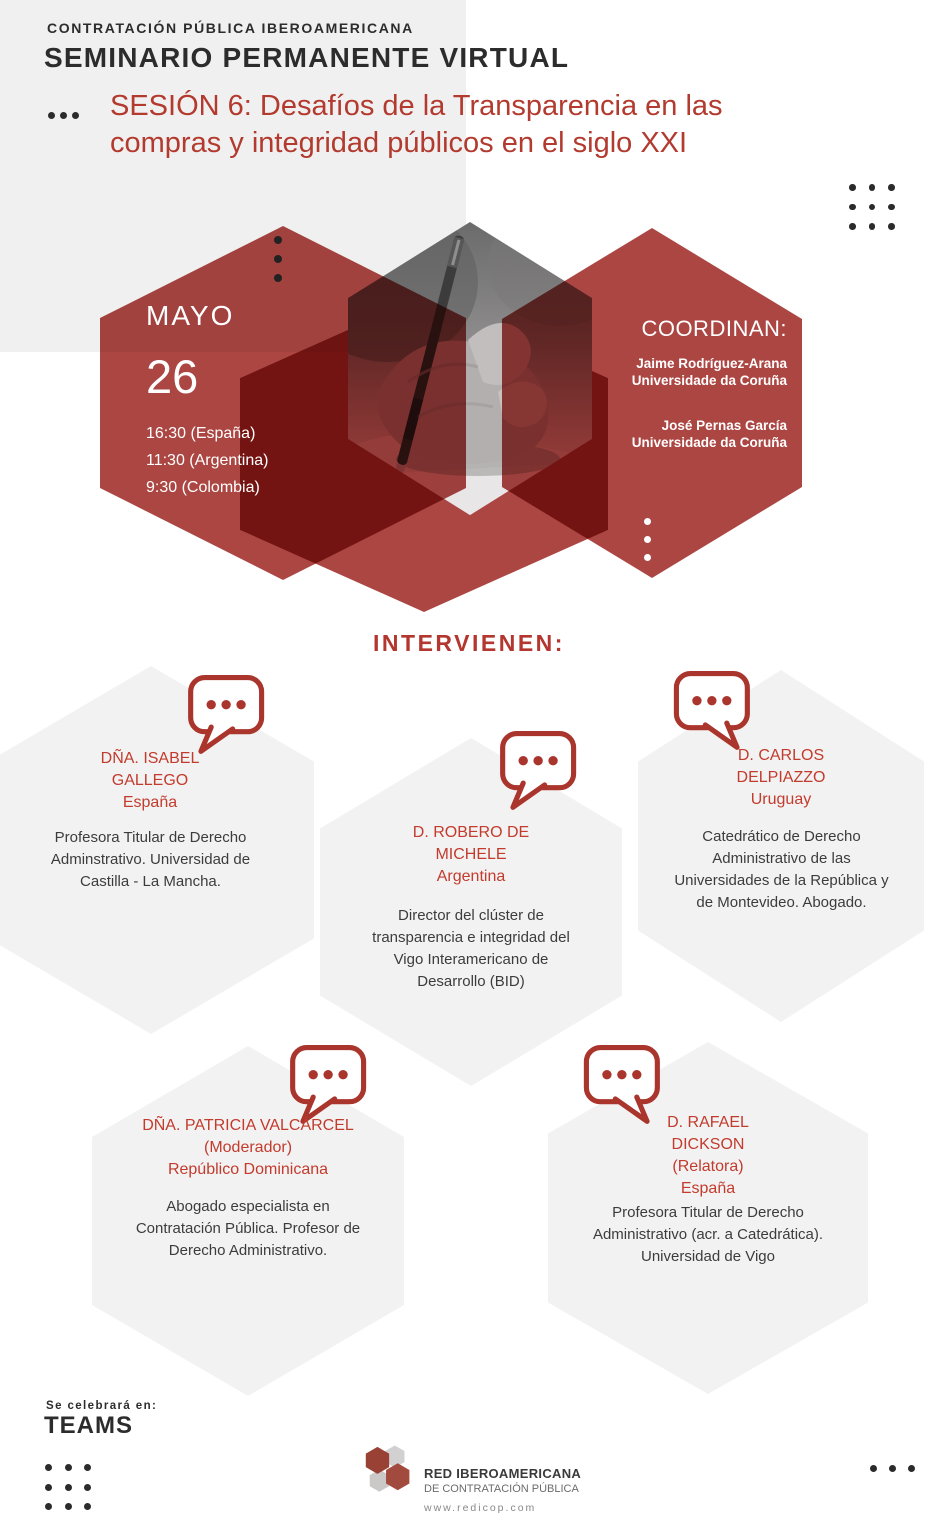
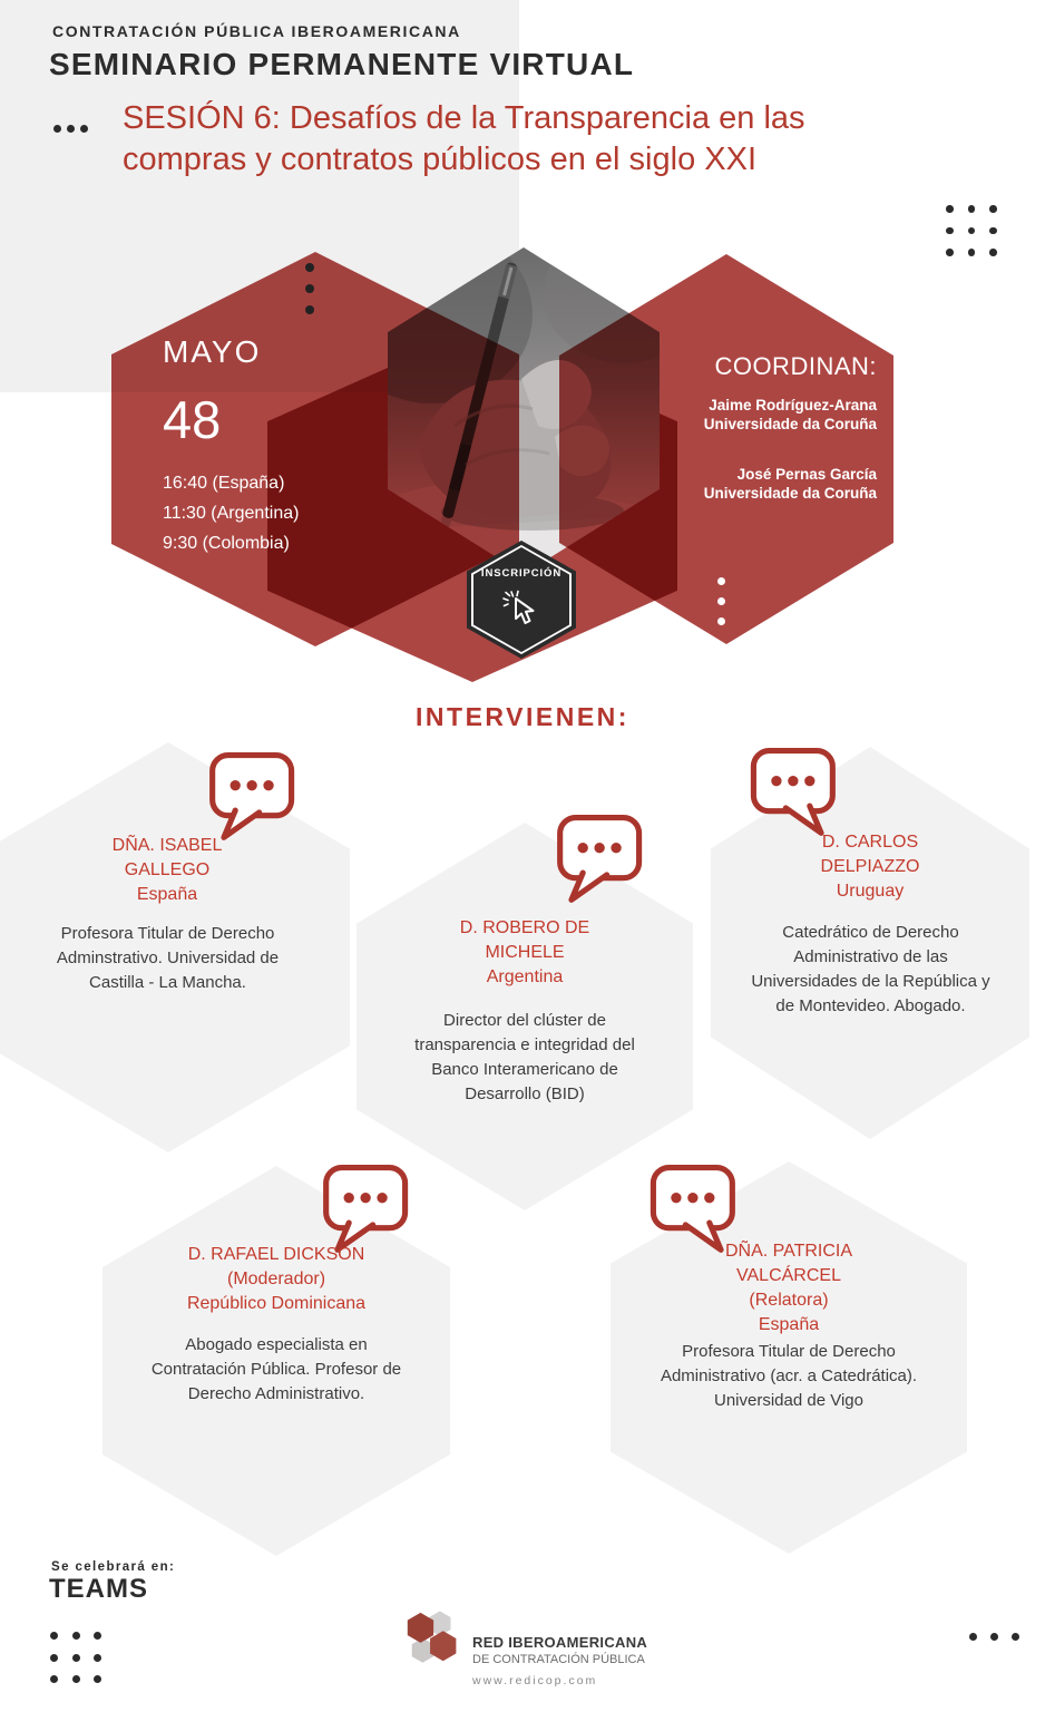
  CONTRATACIÓN PÚBLICA IBEROAMERICANA
  SEMINARIO PERMANENTE VIRTUAL
  SESIÓN 6: Desafíos de la Transparencia en las
- compras y integridad públicos en el siglo XXI
+ compras y contratos públicos en el siglo XXI
  MAYO
- 26
+ 48
- 16:30 (España)
+ 16:40 (España)
  11:30 (Argentina)
  9:30 (Colombia)
  COORDINAN:
  Jaime Rodríguez-Arana
  Universidade da Coruña
  José Pernas García
  Universidade da Coruña
+ INSCRIPCIÓN
  INTERVIENEN:
  DÑA. ISABEL GALLEGO
  España
  Profesora Titular de Derecho Adminstrativo. Universidad de Castilla - La Mancha.
  D. ROBERO DE MICHELE
  Argentina
- Director del clúster de transparencia e integridad del Vigo Interamericano de Desarrollo (BID)
+ Director del clúster de transparencia e integridad del Banco Interamericano de Desarrollo (BID)
  D. CARLOS DELPIAZZO
  Uruguay
  Catedrático de Derecho Administrativo de las Universidades de la República y de Montevideo. Abogado.
- DÑA. PATRICIA VALCÁRCEL
+ D. RAFAEL DICKSON
  (Moderador)
  Repúblico Dominicana
  Abogado especialista en Contratación Pública. Profesor de Derecho Administrativo.
- D. RAFAEL DICKSON
+ DÑA. PATRICIA VALCÁRCEL
  (Relatora)
  España
  Profesora Titular de Derecho Administrativo (acr. a Catedrática). Universidad de Vigo
  Se celebrará en:
  TEAMS
  RED IBEROAMERICANA
  DE CONTRATACIÓN PÚBLICA
  www.redicop.com
